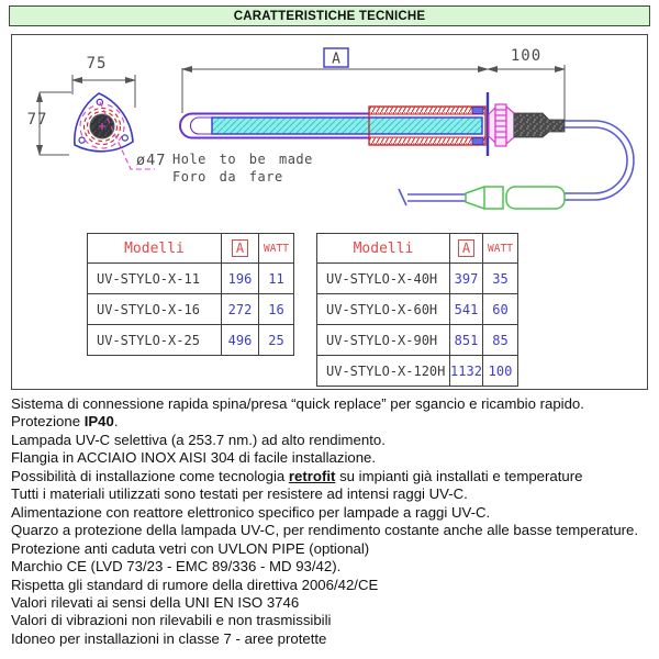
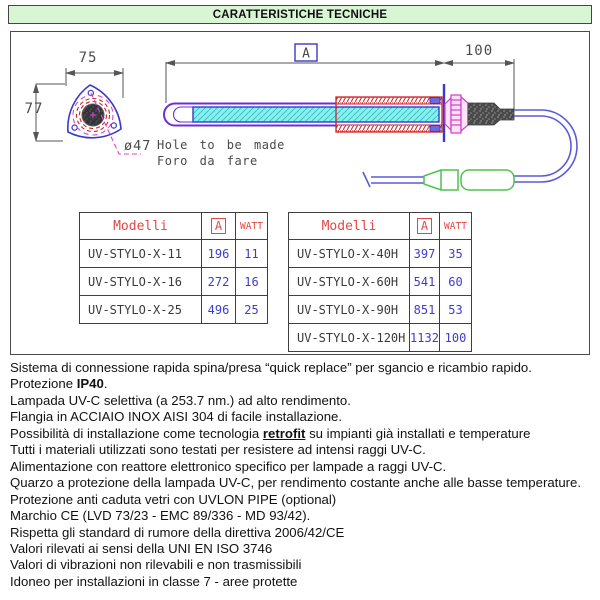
  CARATTERISTICHE TECNICHE
  75
  77
  A
  100
  ø47
  Hole to be made
  Foro da fare
  Modelli	A	WATT
  UV-STYLO-X-11	196	11
  UV-STYLO-X-16	272	16
  UV-STYLO-X-25	496	25
  Modelli	A	WATT
  UV-STYLO-X-40H	397	35
  UV-STYLO-X-60H	541	60
- UV-STYLO-X-90H	851	85
+ UV-STYLO-X-90H	851	53
  UV-STYLO-X-120H	1132	100
  Sistema di connessione rapida spina/presa “quick replace” per sgancio e ricambio rapido.
  Protezione IP40.
  Lampada UV-C selettiva (a 253.7 nm.) ad alto rendimento.
  Flangia in ACCIAIO INOX AISI 304 di facile installazione.
  Possibilità di installazione come tecnologia retrofit su impianti già installati e temperature
  Tutti i materiali utilizzati sono testati per resistere ad intensi raggi UV-C.
  Alimentazione con reattore elettronico specifico per lampade a raggi UV-C.
  Quarzo a protezione della lampada UV-C, per rendimento costante anche alle basse temperature.
  Protezione anti caduta vetri con UVLON PIPE (optional)
  Marchio CE (LVD 73/23 - EMC 89/336 - MD 93/42).
  Rispetta gli standard di rumore della direttiva 2006/42/CE
  Valori rilevati ai sensi della UNI EN ISO 3746
  Valori di vibrazioni non rilevabili e non trasmissibili
  Idoneo per installazioni in classe 7 - aree protette
